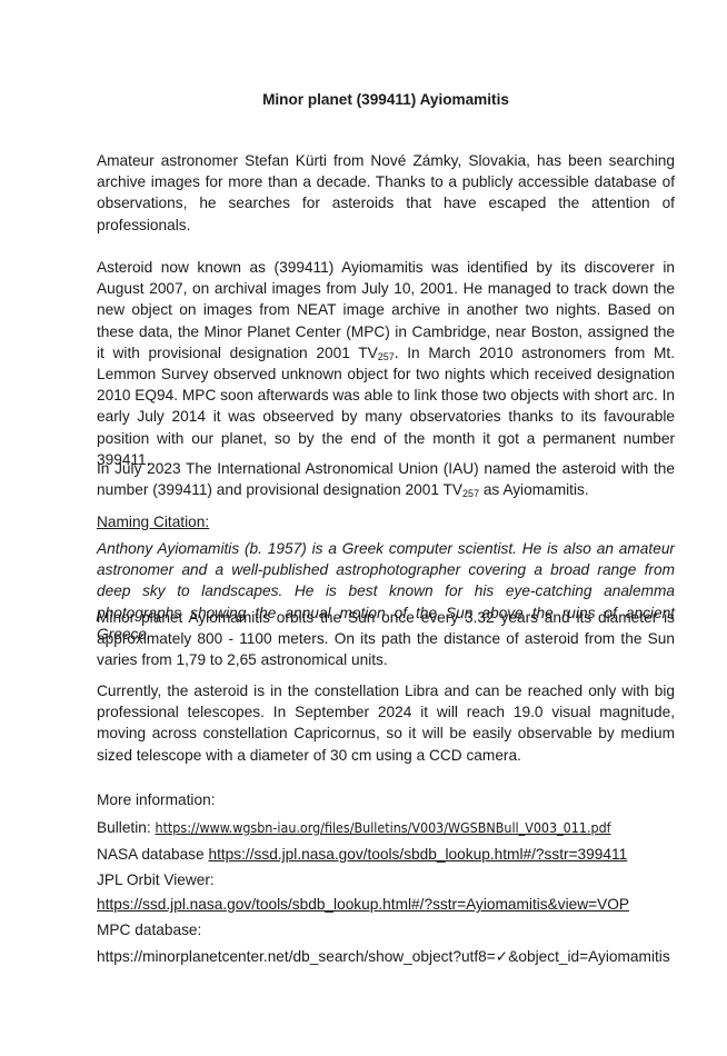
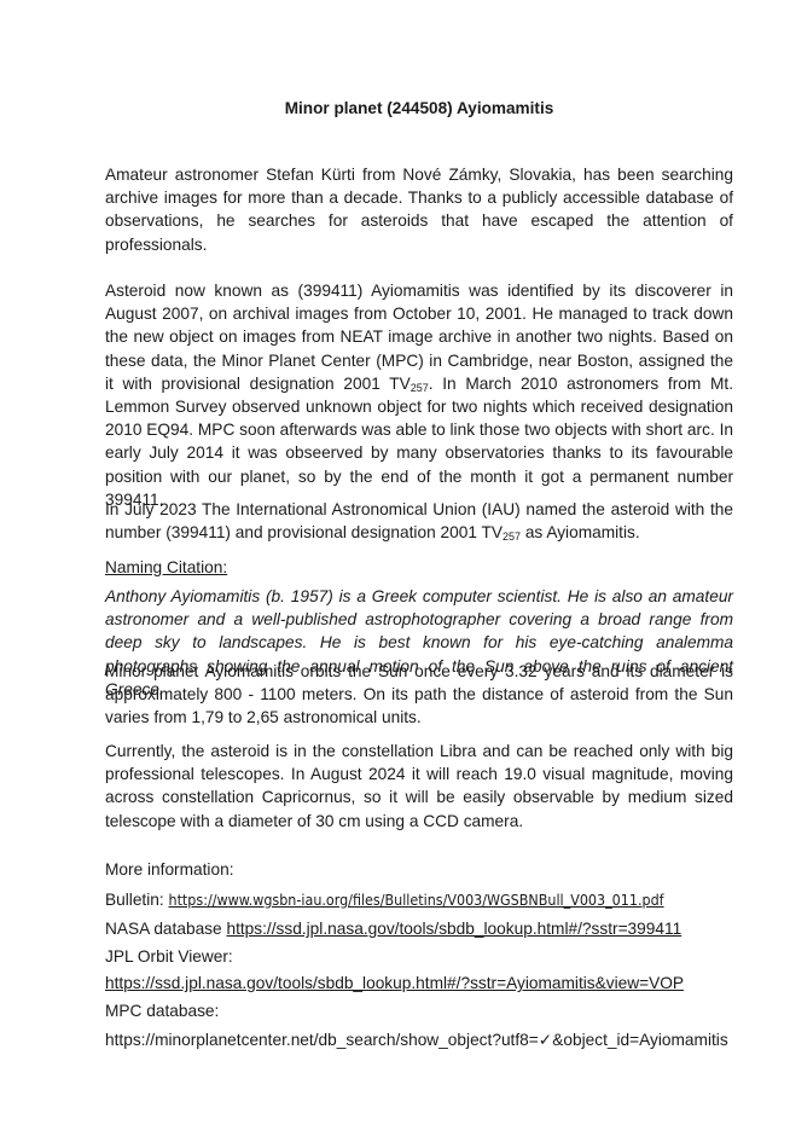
- Minor planet (399411) Ayiomamitis
+ Minor planet (244508) Ayiomamitis
  Amateur astronomer Stefan Kürti from Nové Zámky, Slovakia, has been searching archive images for more than a decade. Thanks to a publicly accessible database of observations, he searches for asteroids that have escaped the attention of professionals.
- Asteroid now known as (399411) Ayiomamitis was identified by its discoverer in August 2007, on archival images from July 10, 2001. He managed to track down the new object on images from NEAT image archive in another two nights. Based on these data, the Minor Planet Center (MPC) in Cambridge, near Boston, assigned the it with provisional designation 2001 TV257. In March 2010 astronomers from Mt. Lemmon Survey observed unknown object for two nights which received designation 2010 EQ94. MPC soon afterwards was able to link those two objects with short arc. In early July 2014 it was obseerved by many observatories thanks to its favourable position with our planet, so by the end of the month it got a permanent number 399411.
+ Asteroid now known as (399411) Ayiomamitis was identified by its discoverer in August 2007, on archival images from October 10, 2001. He managed to track down the new object on images from NEAT image archive in another two nights. Based on these data, the Minor Planet Center (MPC) in Cambridge, near Boston, assigned the it with provisional designation 2001 TV257. In March 2010 astronomers from Mt. Lemmon Survey observed unknown object for two nights which received designation 2010 EQ94. MPC soon afterwards was able to link those two objects with short arc. In early July 2014 it was obseerved by many observatories thanks to its favourable position with our planet, so by the end of the month it got a permanent number 399411.
  In July 2023 The International Astronomical Union (IAU) named the asteroid with the number (399411) and provisional designation 2001 TV257 as Ayiomamitis.
  Naming Citation:
  Anthony Ayiomamitis (b. 1957) is a Greek computer scientist. He is also an amateur astronomer and a well-published astrophotographer covering a broad range from deep sky to landscapes. He is best known for his eye-catching analemma photographs showing the annual motion of the Sun above the ruins of ancient Greece.
  Minor planet Ayiomamitis orbits the Sun once every 3.32 years and its diameter is approximately 800 - 1100 meters. On its path the distance of asteroid from the Sun varies from 1,79 to 2,65 astronomical units.
- Currently, the asteroid is in the constellation Libra and can be reached only with big professional telescopes. In September 2024 it will reach 19.0 visual magnitude, moving across constellation Capricornus, so it will be easily observable by medium sized telescope with a diameter of 30 cm using a CCD camera.
+ Currently, the asteroid is in the constellation Libra and can be reached only with big professional telescopes. In August 2024 it will reach 19.0 visual magnitude, moving across constellation Capricornus, so it will be easily observable by medium sized telescope with a diameter of 30 cm using a CCD camera.
  More information:
  Bulletin: https://www.wgsbn-iau.org/files/Bulletins/V003/WGSBNBull_V003_011.pdf
  NASA database https://ssd.jpl.nasa.gov/tools/sbdb_lookup.html#/?sstr=399411
  JPL Orbit Viewer:
  https://ssd.jpl.nasa.gov/tools/sbdb_lookup.html#/?sstr=Ayiomamitis&view=VOP
  MPC database:
  https://minorplanetcenter.net/db_search/show_object?utf8=✓&object_id=Ayiomamitis
